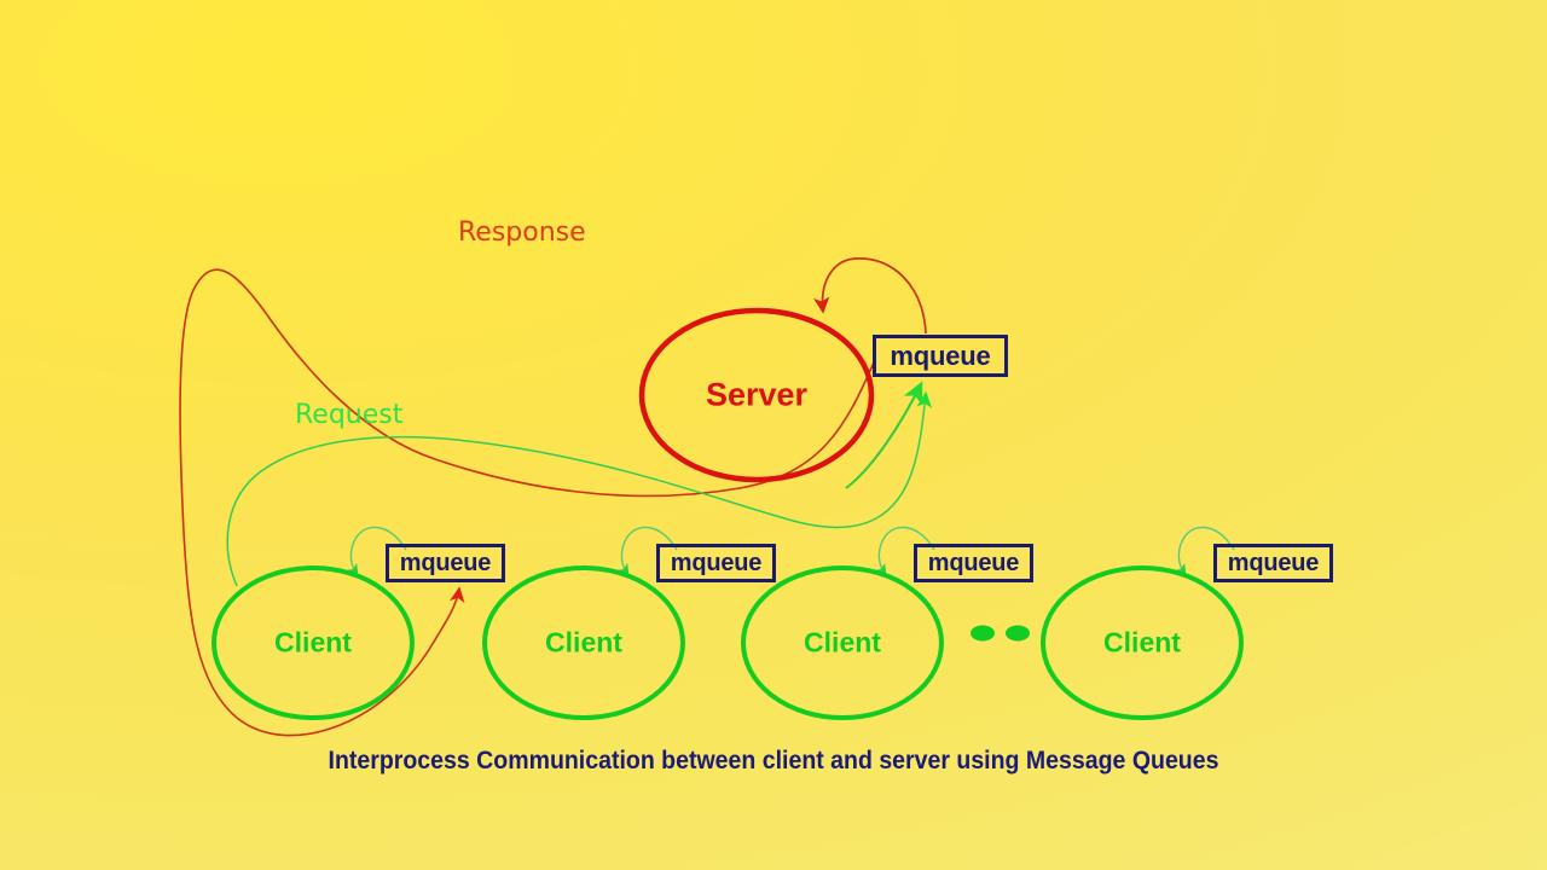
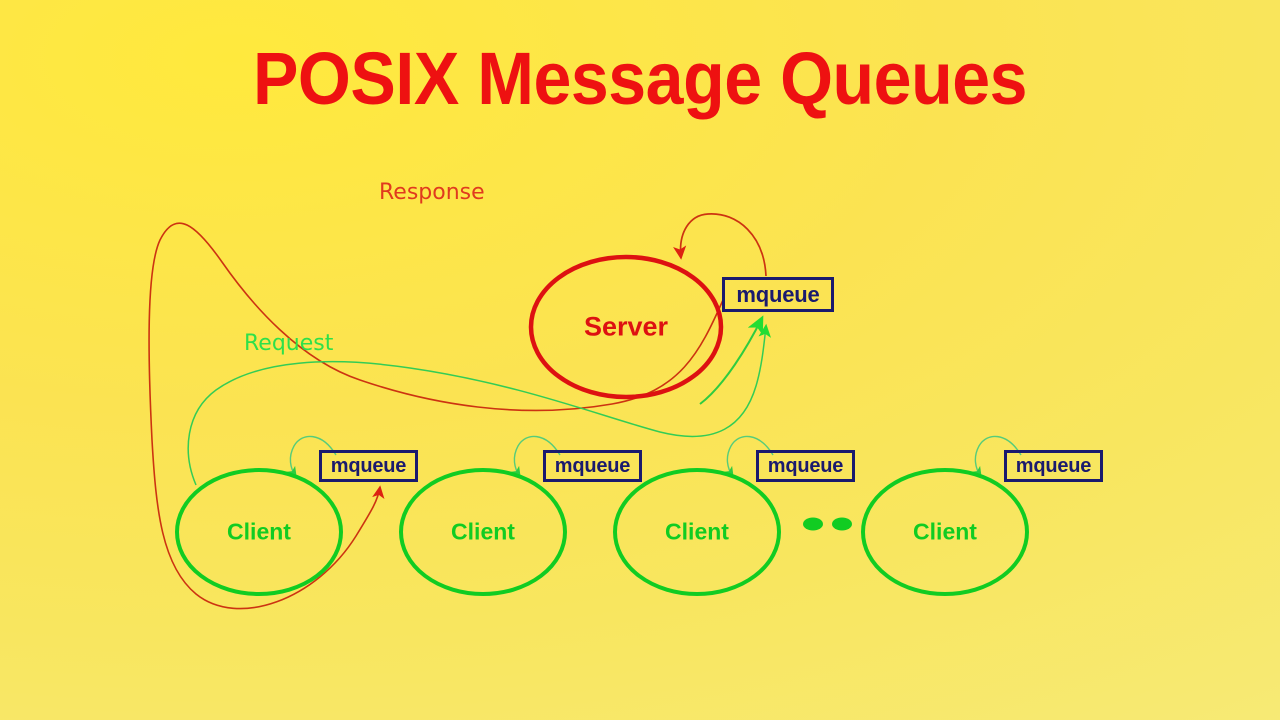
+ POSIX Message Queues
  Response
  Request
  Server
  Client
  Client
  Client
  Client
  mqueue
  mqueue
  mqueue
  mqueue
  mqueue
- Interprocess Communication between client and server using Message Queues
